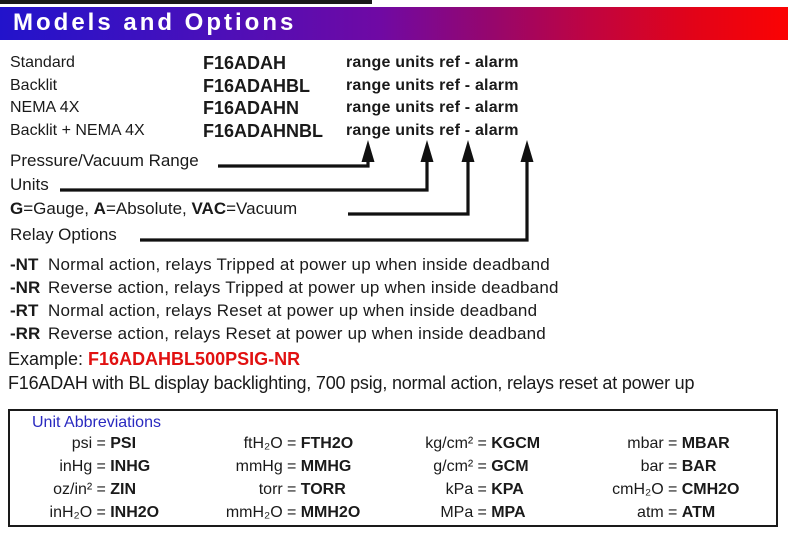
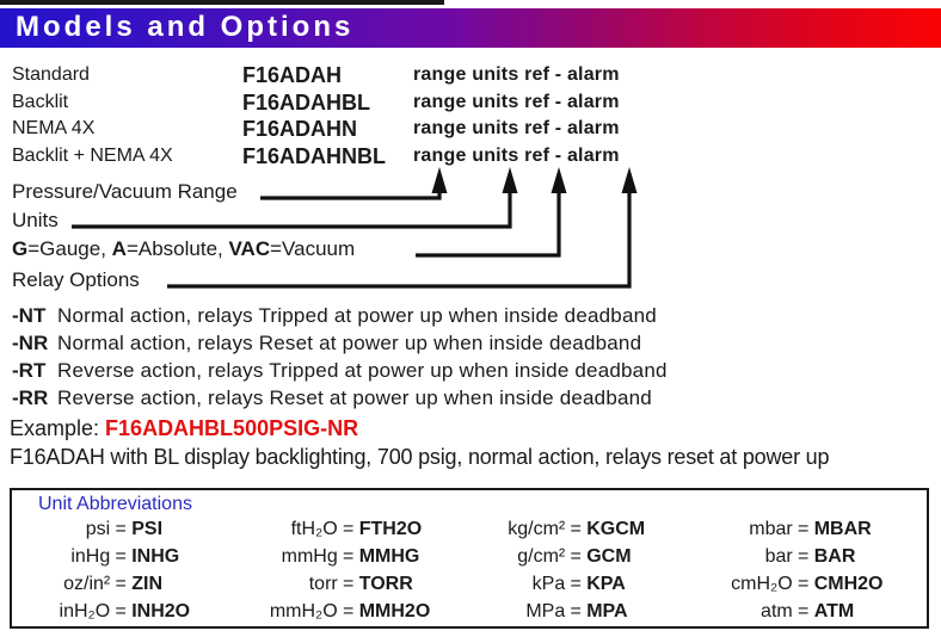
  Models and Options
  Standard
  F16ADAH
  range units ref - alarm
  Backlit
  F16ADAHBL
  range units ref - alarm
  NEMA 4X
  F16ADAHN
  range units ref - alarm
  Backlit + NEMA 4X
  F16ADAHNBL
  range units ref - alarm
  Pressure/Vacuum Range
  Units
  G=Gauge, A=Absolute, VAC=Vacuum
  Relay Options
  -NT
  Normal action, relays Tripped at power up when inside deadband
  -NR
- Reverse action, relays Tripped at power up when inside deadband
+ Normal action, relays Reset at power up when inside deadband
  -RT
- Normal action, relays Reset at power up when inside deadband
+ Reverse action, relays Tripped at power up when inside deadband
  -RR
  Reverse action, relays Reset at power up when inside deadband
  Example: F16ADAHBL500PSIG-NR
  F16ADAH with BL display backlighting, 700 psig, normal action, relays reset at power up
  Unit Abbreviations
  psi
  =
  PSI
  inHg
  =
  INHG
  oz/in²
  =
  ZIN
  inH₂O
  =
  INH2O
  ftH₂O
  =
  FTH2O
  mmHg
  =
  MMHG
  torr
  =
  TORR
  mmH₂O
  =
  MMH2O
  kg/cm²
  =
  KGCM
  g/cm²
  =
  GCM
  kPa
  =
  KPA
  MPa
  =
  MPA
  mbar
  =
  MBAR
  bar
  =
  BAR
  cmH₂O
  =
  CMH2O
  atm
  =
  ATM
